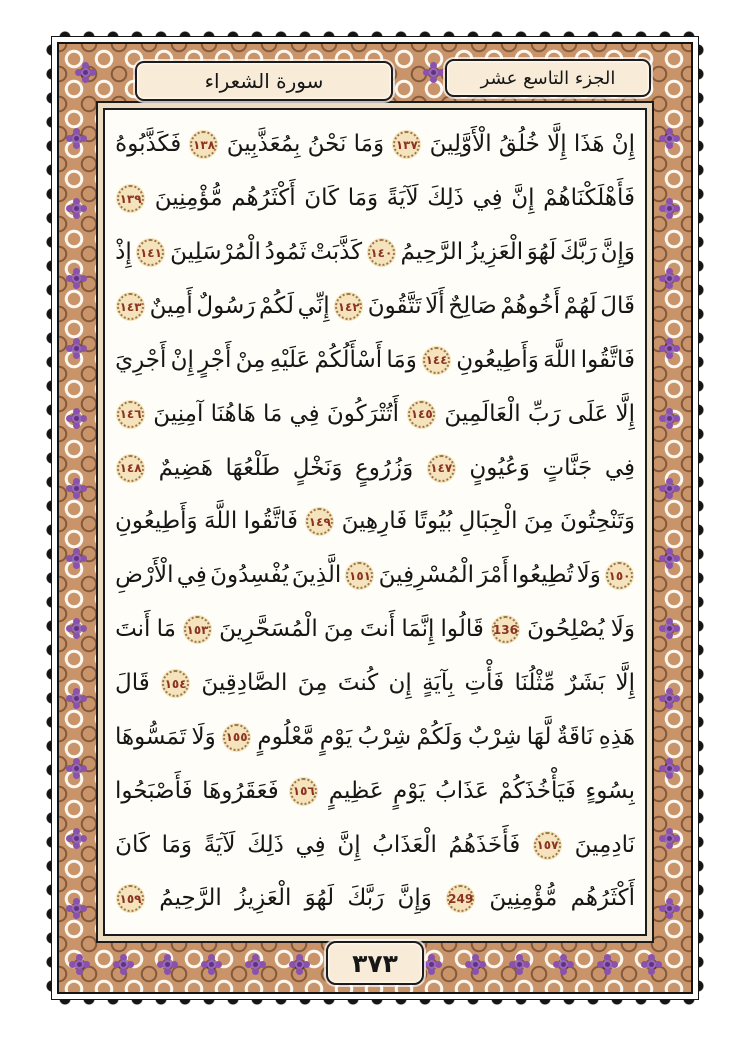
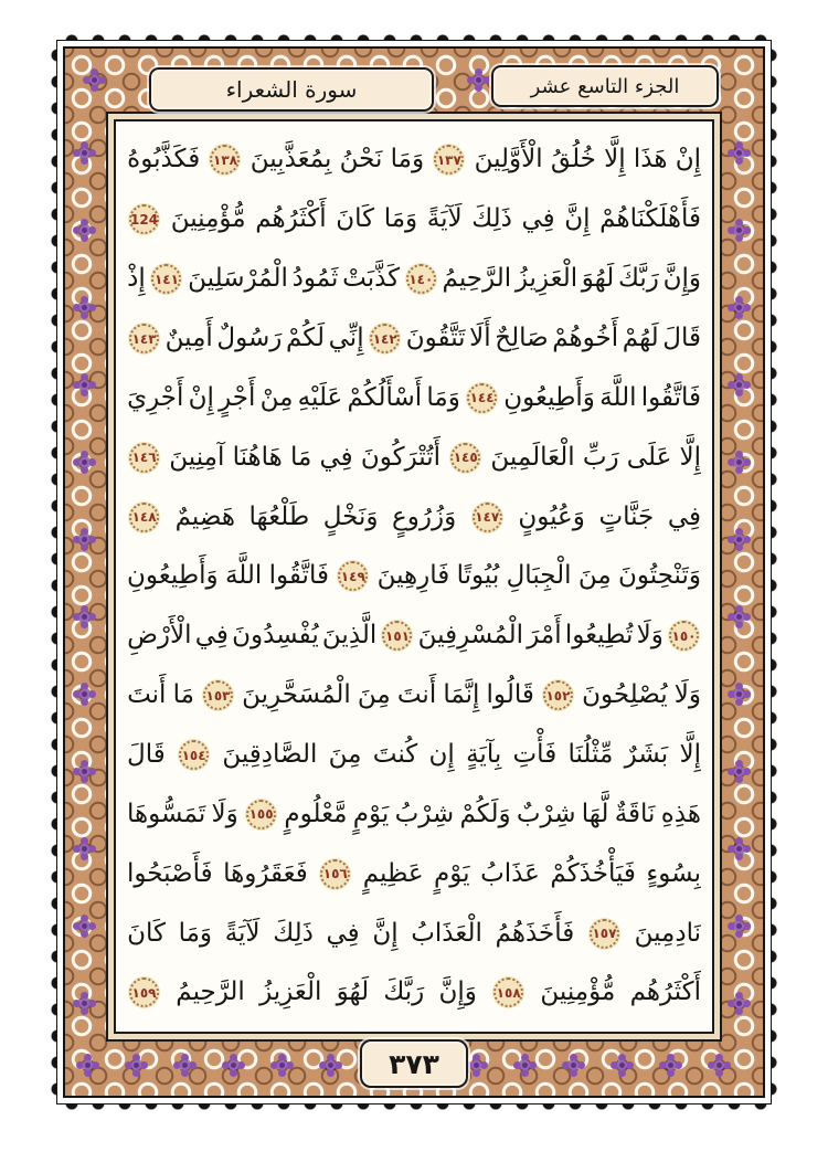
  الجزء التاسع عشر
  سورة الشعراء
  إِنْ
  هَذَا
  إِلَّا
  خُلُقُ
  الْأَوَّلِينَ
  ١٣٧
  وَمَا
  نَحْنُ
  بِمُعَذَّبِينَ
  ١٣٨
  فَكَذَّبُوهُ
  فَأَهْلَكْنَاهُمْ
  إِنَّ
  فِي
  ذَلِكَ
  لَآيَةً
  وَمَا
  كَانَ
  أَكْثَرُهُم
  مُّؤْمِنِينَ
- ١٣٩
+ 124
  وَإِنَّ
  رَبَّكَ
  لَهُوَ
  الْعَزِيزُ
  الرَّحِيمُ
  ١٤٠
  كَذَّبَتْ
  ثَمُودُ
  الْمُرْسَلِينَ
  ١٤١
  إِذْ
  قَالَ
  لَهُمْ
  أَخُوهُمْ
  صَالِحٌ
  أَلَا
  تَتَّقُونَ
  ١٤٢
  إِنِّي
  لَكُمْ
  رَسُولٌ
  أَمِينٌ
  ١٤٣
  فَاتَّقُوا
  اللَّهَ
  وَأَطِيعُونِ
  ١٤٤
  وَمَا
  أَسْأَلُكُمْ
  عَلَيْهِ
  مِنْ
  أَجْرٍ
  إِنْ
  أَجْرِيَ
  إِلَّا
  عَلَى
  رَبِّ
  الْعَالَمِينَ
  ١٤٥
  أَتُتْرَكُونَ
  فِي
  مَا
  هَاهُنَا
  آمِنِينَ
  ١٤٦
  فِي
  جَنَّاتٍ
  وَعُيُونٍ
  ١٤٧
  وَزُرُوعٍ
  وَنَخْلٍ
  طَلْعُهَا
  هَضِيمٌ
  ١٤٨
  وَتَنْحِتُونَ
  مِنَ
  الْجِبَالِ
  بُيُوتًا
  فَارِهِينَ
  ١٤٩
  فَاتَّقُوا
  اللَّهَ
  وَأَطِيعُونِ
  ١٥٠
  وَلَا
  تُطِيعُوا
  أَمْرَ
  الْمُسْرِفِينَ
  ١٥١
  الَّذِينَ
  يُفْسِدُونَ
  فِي
  الْأَرْضِ
  وَلَا
  يُصْلِحُونَ
- 136
+ ١٥٢
  قَالُوا
  إِنَّمَا
  أَنتَ
  مِنَ
  الْمُسَحَّرِينَ
  ١٥٣
  مَا
  أَنتَ
  إِلَّا
  بَشَرٌ
  مِّثْلُنَا
  فَأْتِ
  بِآيَةٍ
  إِن
  كُنتَ
  مِنَ
  الصَّادِقِينَ
  ١٥٤
  قَالَ
  هَذِهِ
  نَاقَةٌ
  لَّهَا
  شِرْبٌ
  وَلَكُمْ
  شِرْبُ
  يَوْمٍ
  مَّعْلُومٍ
  ١٥٥
  وَلَا
  تَمَسُّوهَا
  بِسُوءٍ
  فَيَأْخُذَكُمْ
  عَذَابُ
  يَوْمٍ
  عَظِيمٍ
  ١٥٦
  فَعَقَرُوهَا
  فَأَصْبَحُوا
  نَادِمِينَ
  ١٥٧
  فَأَخَذَهُمُ
  الْعَذَابُ
  إِنَّ
  فِي
  ذَلِكَ
  لَآيَةً
  وَمَا
  كَانَ
  أَكْثَرُهُم
  مُّؤْمِنِينَ
- 249
+ ١٥٨
  وَإِنَّ
  رَبَّكَ
  لَهُوَ
  الْعَزِيزُ
  الرَّحِيمُ
  ١٥٩
  ٣٧٣
